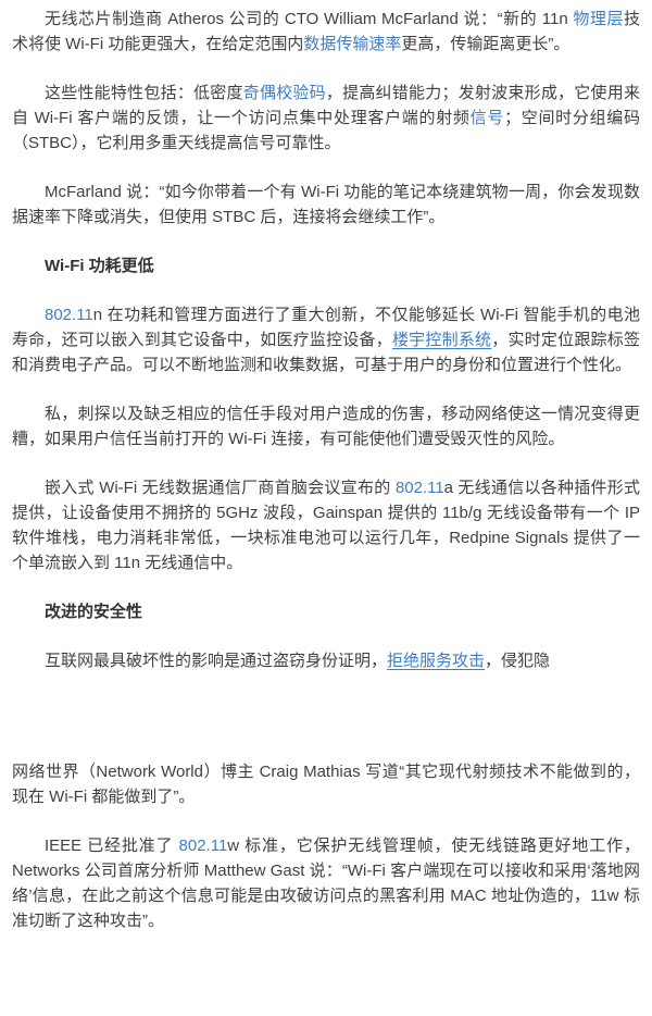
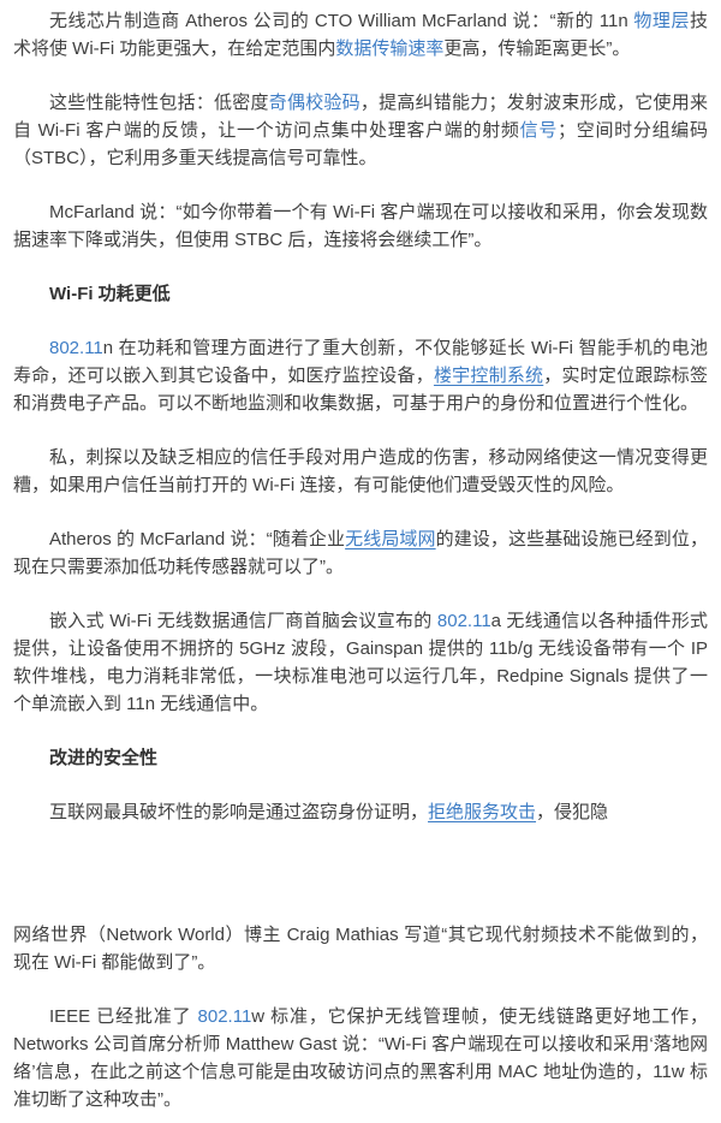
  无线芯片制造商 Atheros 公司的 CTO William McFarland 说：“新的 11n 物理层技术将使 Wi-Fi 功能更强大，在给定范围内数据传输速率更高，传输距离更长”。
  这些性能特性包括：低密度奇偶校验码，提高纠错能力；发射波束形成，它使用来自 Wi-Fi 客户端的反馈，让一个访问点集中处理客户端的射频信号；空间时分组编码（STBC），它利用多重天线提高信号可靠性。
- McFarland 说：“如今你带着一个有 Wi-Fi 功能的笔记本绕建筑物一周，你会发现数据速率下降或消失，但使用 STBC 后，连接将会继续工作”。
+ McFarland 说：“如今你带着一个有 Wi-Fi 客户端现在可以接收和采用，你会发现数据速率下降或消失，但使用 STBC 后，连接将会继续工作”。
  Wi-Fi 功耗更低
  802.11n 在功耗和管理方面进行了重大创新，不仅能够延长 Wi-Fi 智能手机的电池寿命，还可以嵌入到其它设备中，如医疗监控设备，楼宇控制系统，实时定位跟踪标签和消费电子产品。可以不断地监测和收集数据，可基于用户的身份和位置进行个性化。
  私，刺探以及缺乏相应的信任手段对用户造成的伤害，移动网络使这一情况变得更糟，如果用户信任当前打开的 Wi-Fi 连接，有可能使他们遭受毁灭性的风险。
+ Atheros 的 McFarland 说：“随着企业无线局域网的建设，这些基础设施已经到位，现在只需要添加低功耗传感器就可以了”。
  嵌入式 Wi-Fi 无线数据通信厂商首脑会议宣布的 802.11a 无线通信以各种插件形式提供，让设备使用不拥挤的 5GHz 波段，Gainspan 提供的 11b/g 无线设备带有一个 IP 软件堆栈，电力消耗非常低，一块标准电池可以运行几年，Redpine Signals 提供了一个单流嵌入到 11n 无线通信中。
  改进的安全性
  互联网最具破坏性的影响是通过盗窃身份证明，拒绝服务攻击，侵犯隐
  网络世界（Network World）博主 Craig Mathias 写道“其它现代射频技术不能做到的，现在 Wi-Fi 都能做到了”。
  IEEE 已经批准了 802.11w 标准，它保护无线管理帧，使无线链路更好地工作，Networks 公司首席分析师 Matthew Gast 说：“Wi-Fi 客户端现在可以接收和采用‘落地网络’信息，在此之前这个信息可能是由攻破访问点的黑客利用 MAC 地址伪造的，11w 标准切断了这种攻击”。
